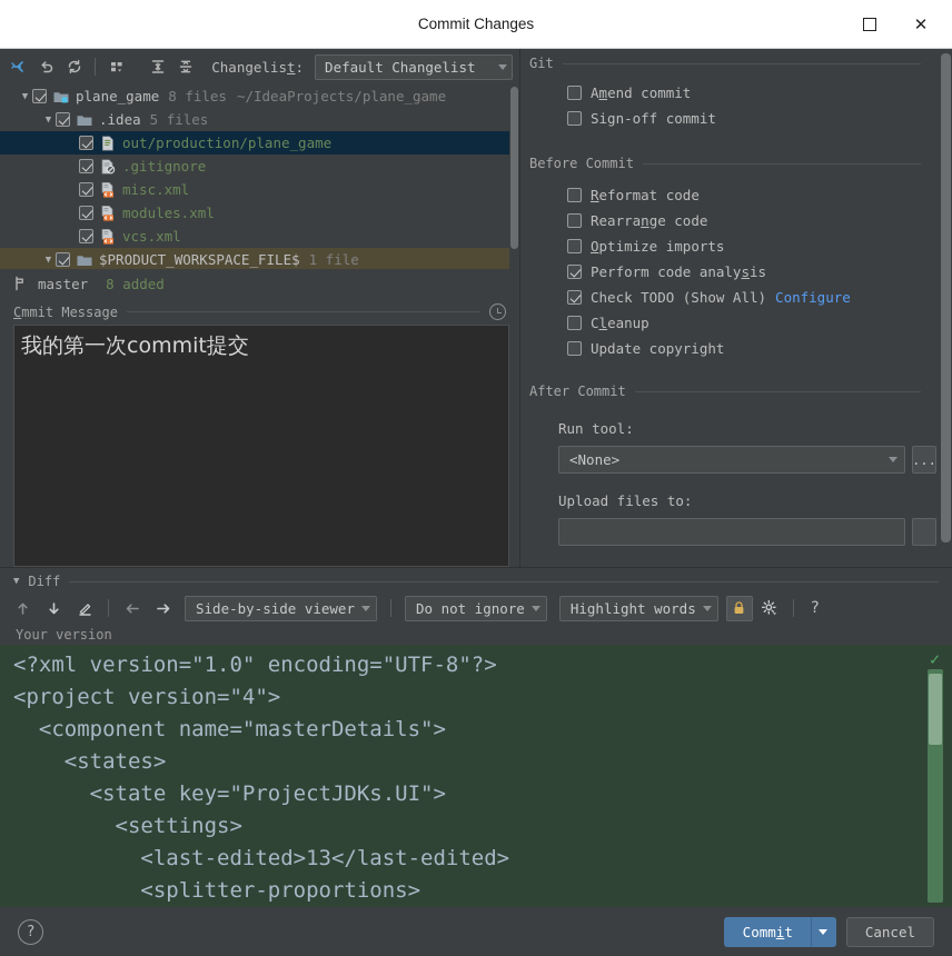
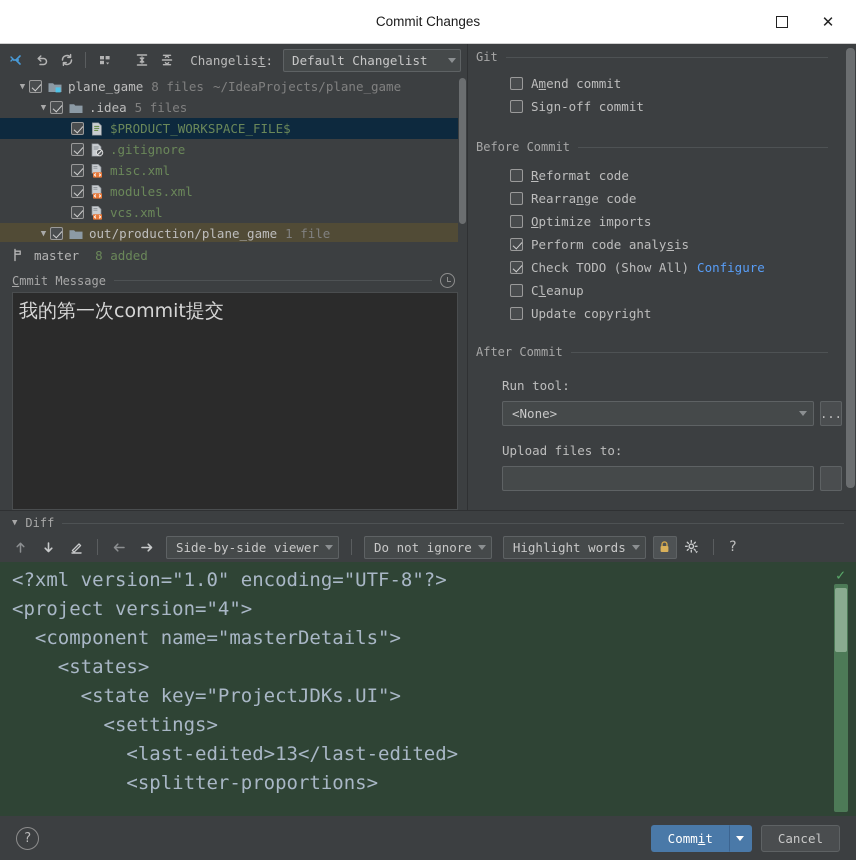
  Commit Changes
  ✕
  Changelist:
  Default Changelist
  ▼
  plane_game
  8 files
  ~/IdeaProjects/plane_game
  ▼
  .idea
  5 files
- out/production/plane_game
+ $PRODUCT_WORKSPACE_FILE$
  .gitignore
  misc.xml
  modules.xml
  vcs.xml
  ▼
- $PRODUCT_WORKSPACE_FILE$
+ out/production/plane_game
  1 file
  master
  8 added
  Cmmit Message
  我的第一次commit提交
  Git
  Amend commit
  Sign-off commit
  Before Commit
  Reformat code
  Rearrange code
  Optimize imports
  Perform code analysis
  Check TODO (Show All)
  Configure
  Cleanup
  Update copyright
  After Commit
  Run tool:
  <None>
  ...
  Upload files to:
  ▼
  Diff
  Side-by-side viewer
  Do not ignore
  Highlight words
  ?
- Your version
  <?xml version="1.0" encoding="UTF-8"?>
  <project version="4">
  <component name="masterDetails">
  <states>
  <state key="ProjectJDKs.UI">
  <settings>
  <last-edited>13</last-edited>
  <splitter-proportions>
  ✓
  ?
  Comm
  i
  t
  Cancel
